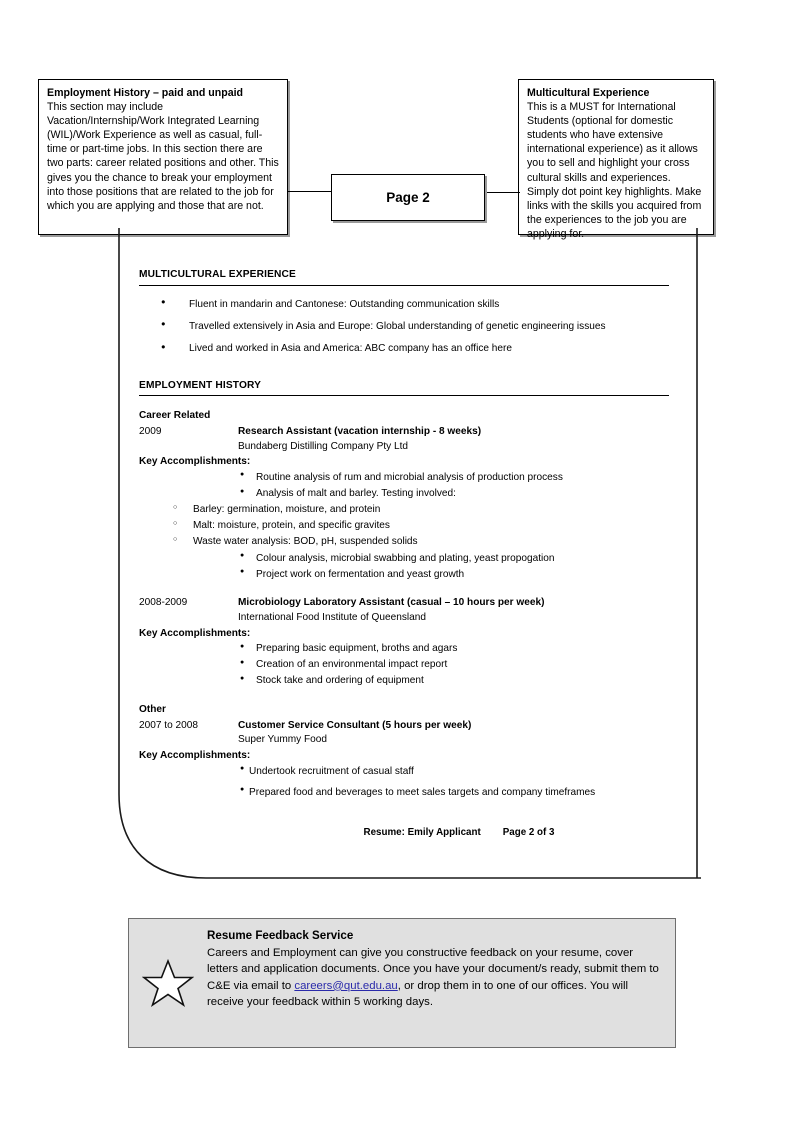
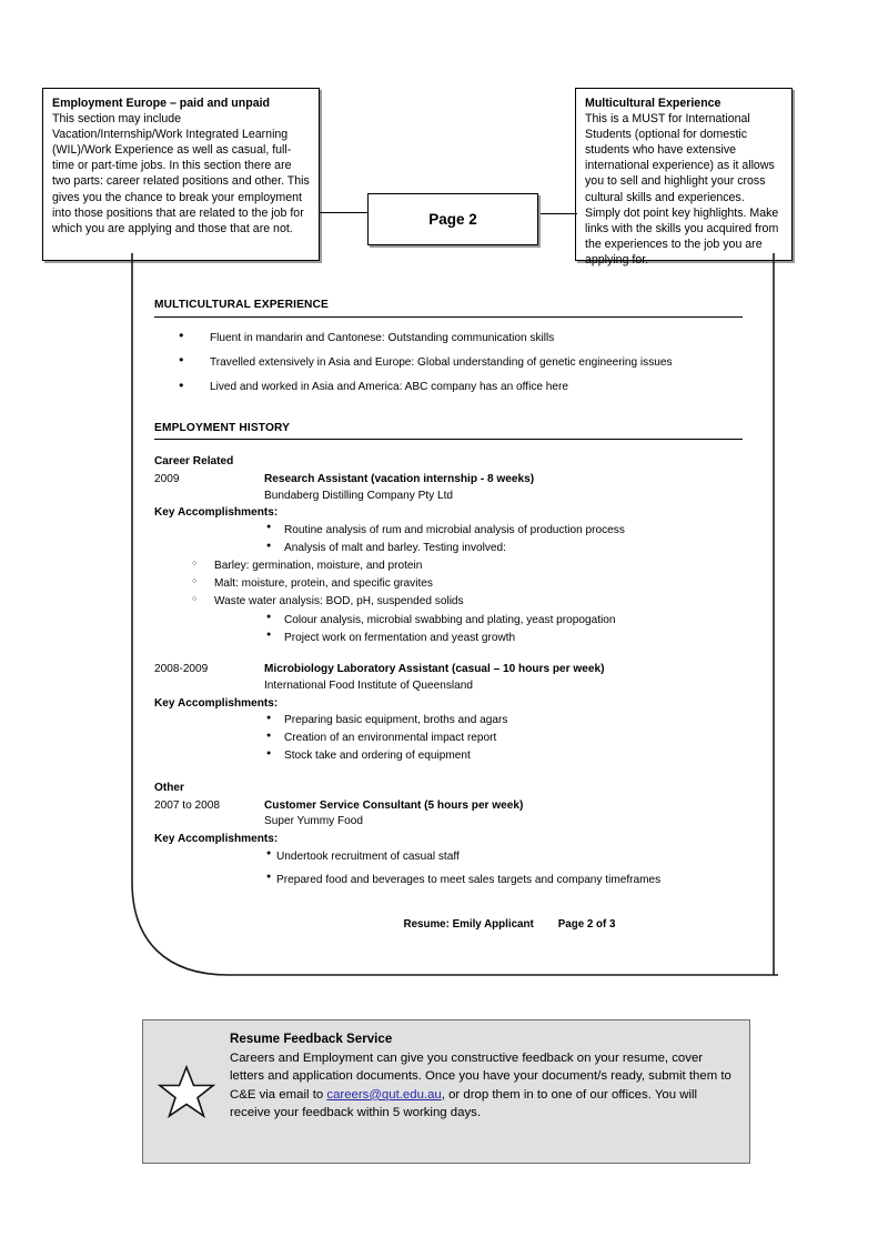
- Employment History – paid and unpaid
+ Employment Europe – paid and unpaid
  This section may include Vacation/Internship/Work Integrated Learning (WIL)/Work Experience as well as casual, full-time or part-time jobs. In this section there are two parts: career related positions and other. This gives you the chance to break your employment into those positions that are related to the job for which you are applying and those that are not.
  Multicultural Experience
  This is a MUST for International Students (optional for domestic students who have extensive international experience) as it allows you to sell and highlight your cross cultural skills and experiences. Simply dot point key highlights. Make links with the skills you acquired from the experiences to the job you are applying for.
  Page 2
  MULTICULTURAL EXPERIENCE
  Fluent in mandarin and Cantonese: Outstanding communication skills
  Travelled extensively in Asia and Europe: Global understanding of genetic engineering issues
  Lived and worked in Asia and America: ABC company has an office here
  EMPLOYMENT HISTORY
  Career Related
  2009
  Research Assistant (vacation internship - 8 weeks)
  Bundaberg Distilling Company Pty Ltd
  Key Accomplishments:
  Routine analysis of rum and microbial analysis of production process
  Analysis of malt and barley. Testing involved:
  Barley: germination, moisture, and protein
  Malt: moisture, protein, and specific gravites
  Waste water analysis: BOD, pH, suspended solids
  Colour analysis, microbial swabbing and plating, yeast propogation
  Project work on fermentation and yeast growth
  2008-2009
  Microbiology Laboratory Assistant (casual – 10 hours per week)
  International Food Institute of Queensland
  Key Accomplishments:
  Preparing basic equipment, broths and agars
  Creation of an environmental impact report
  Stock take and ordering of equipment
  Other
  2007 to 2008
  Customer Service Consultant (5 hours per week)
  Super Yummy Food
  Key Accomplishments:
  Undertook recruitment of casual staff
  Prepared food and beverages to meet sales targets and company timeframes
  Resume: Emily Applicant Page 2 of 3
  Resume Feedback Service
  Careers and Employment can give you constructive feedback on your resume, cover letters and application documents. Once you have your document/s ready, submit them to C&E via email to careers@qut.edu.au, or drop them in to one of our offices. You will receive your feedback within 5 working days.
